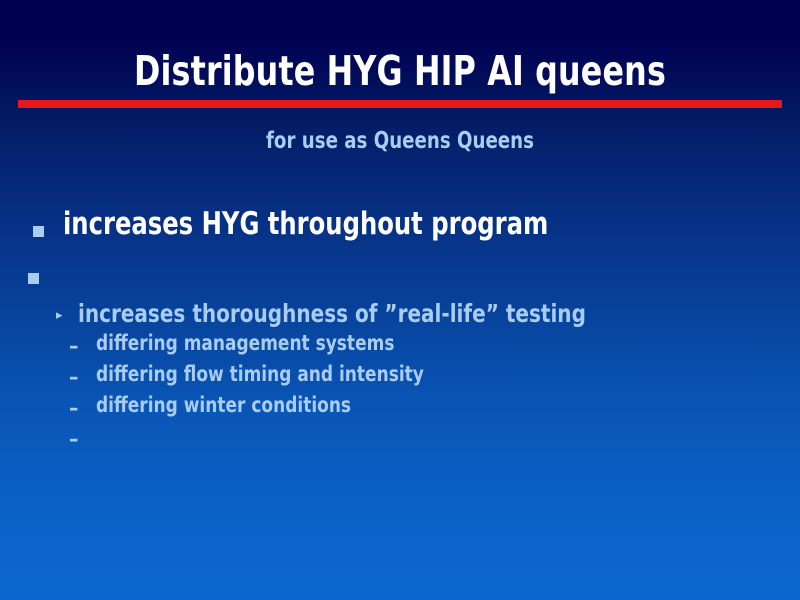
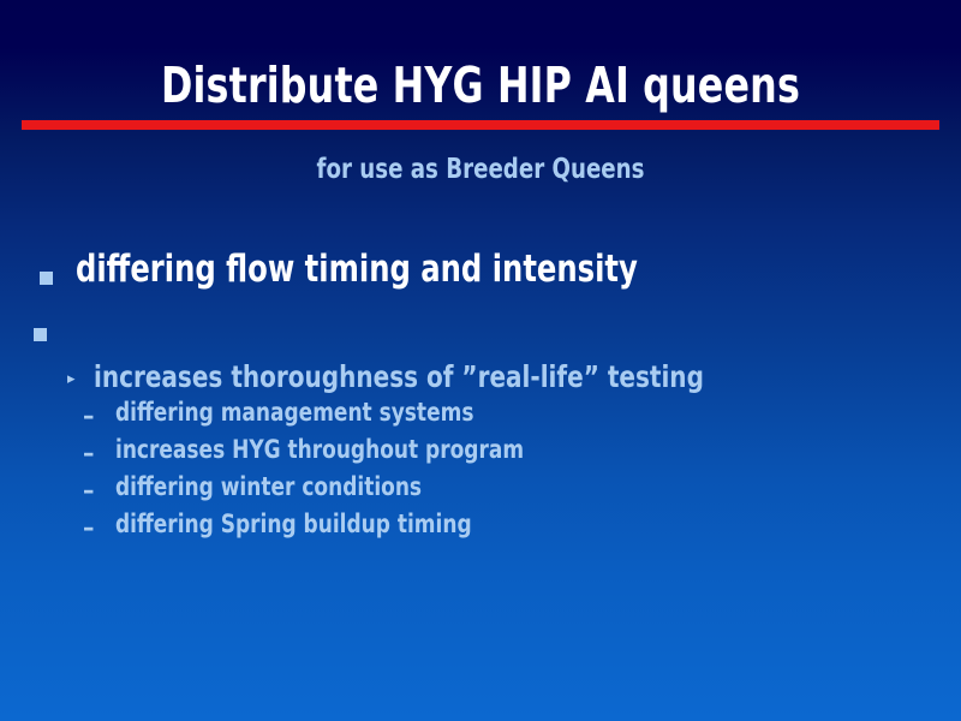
  Distribute HYG HIP AI queens
- for use as Queens Queens
+ for use as Breeder Queens
- increases HYG throughout program
+ differing flow timing and intensity
  ▸
  increases thoroughness of ”real-life” testing
  –
  differing management systems
  –
- differing flow timing and intensity
+ increases HYG throughout program
  –
  differing winter conditions
  –
+ differing Spring buildup timing
